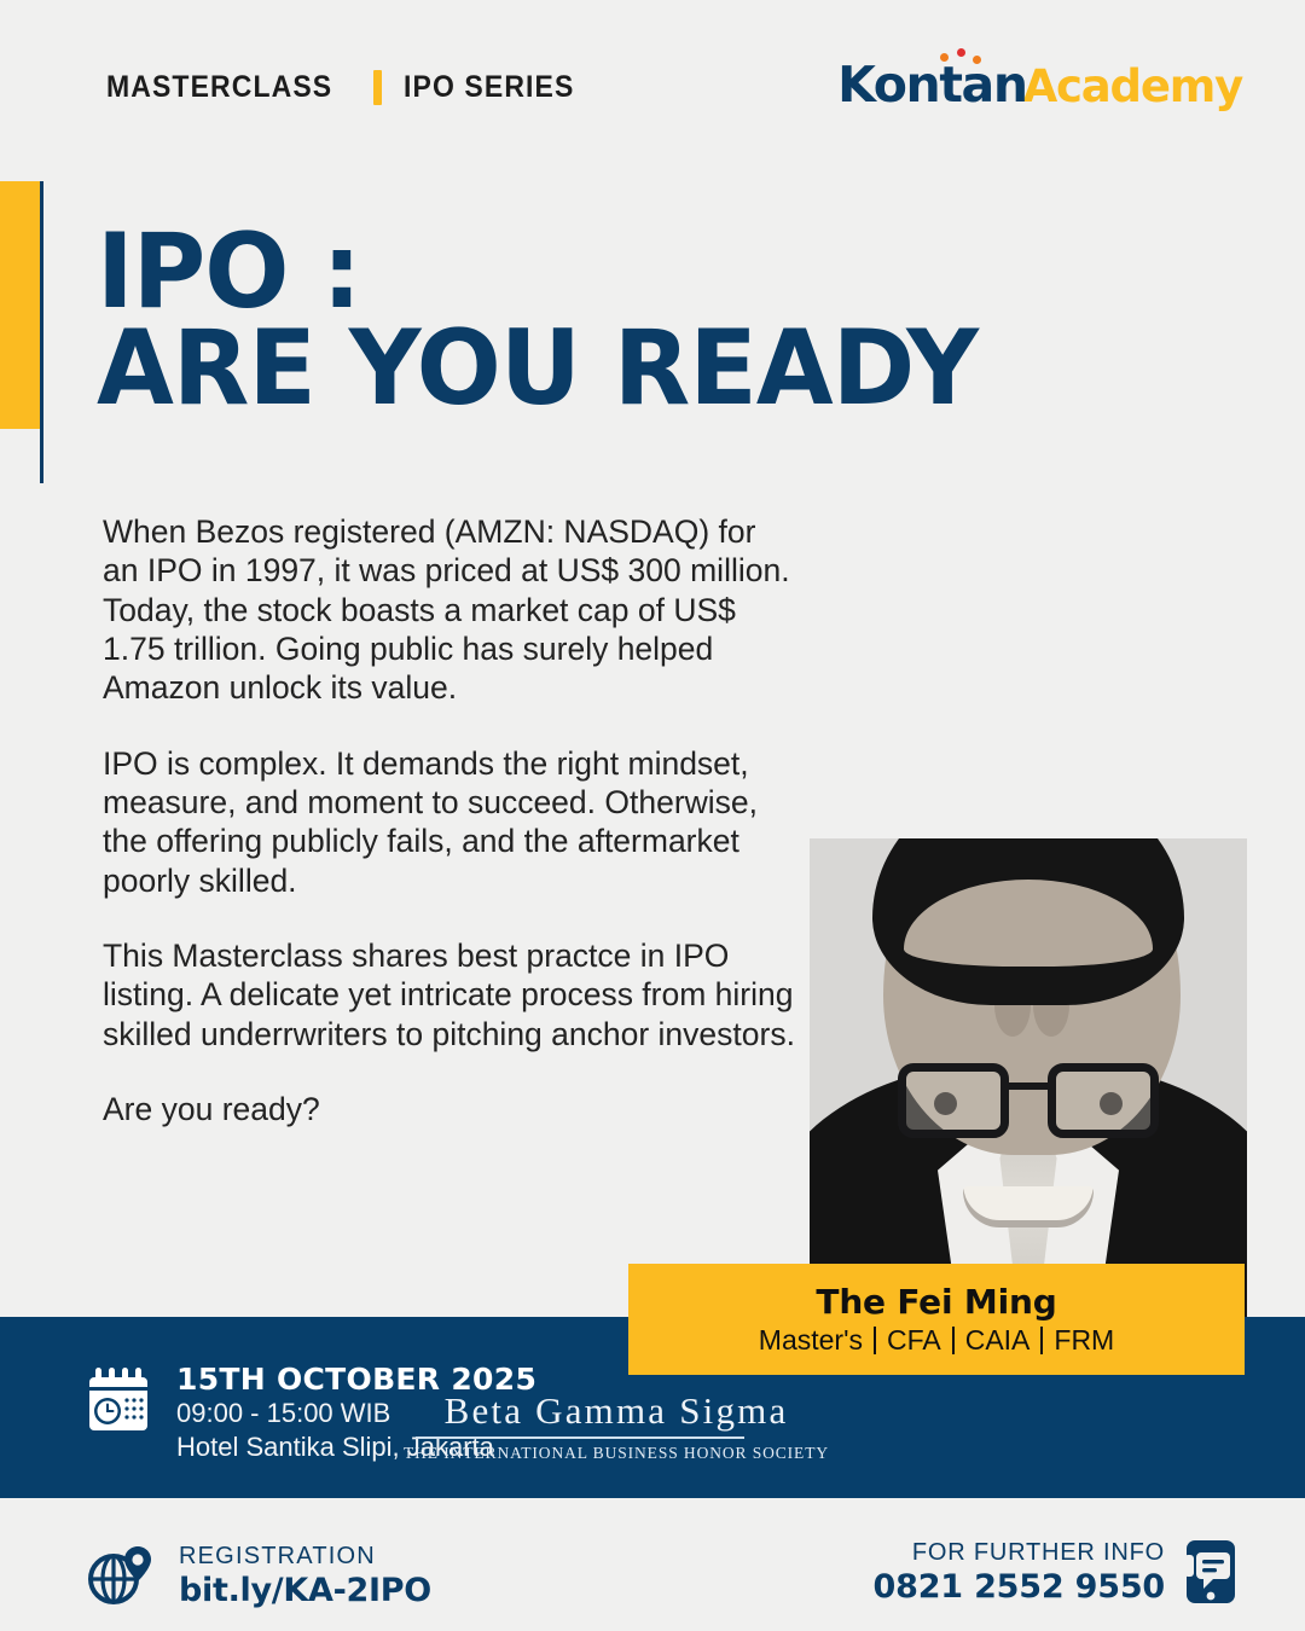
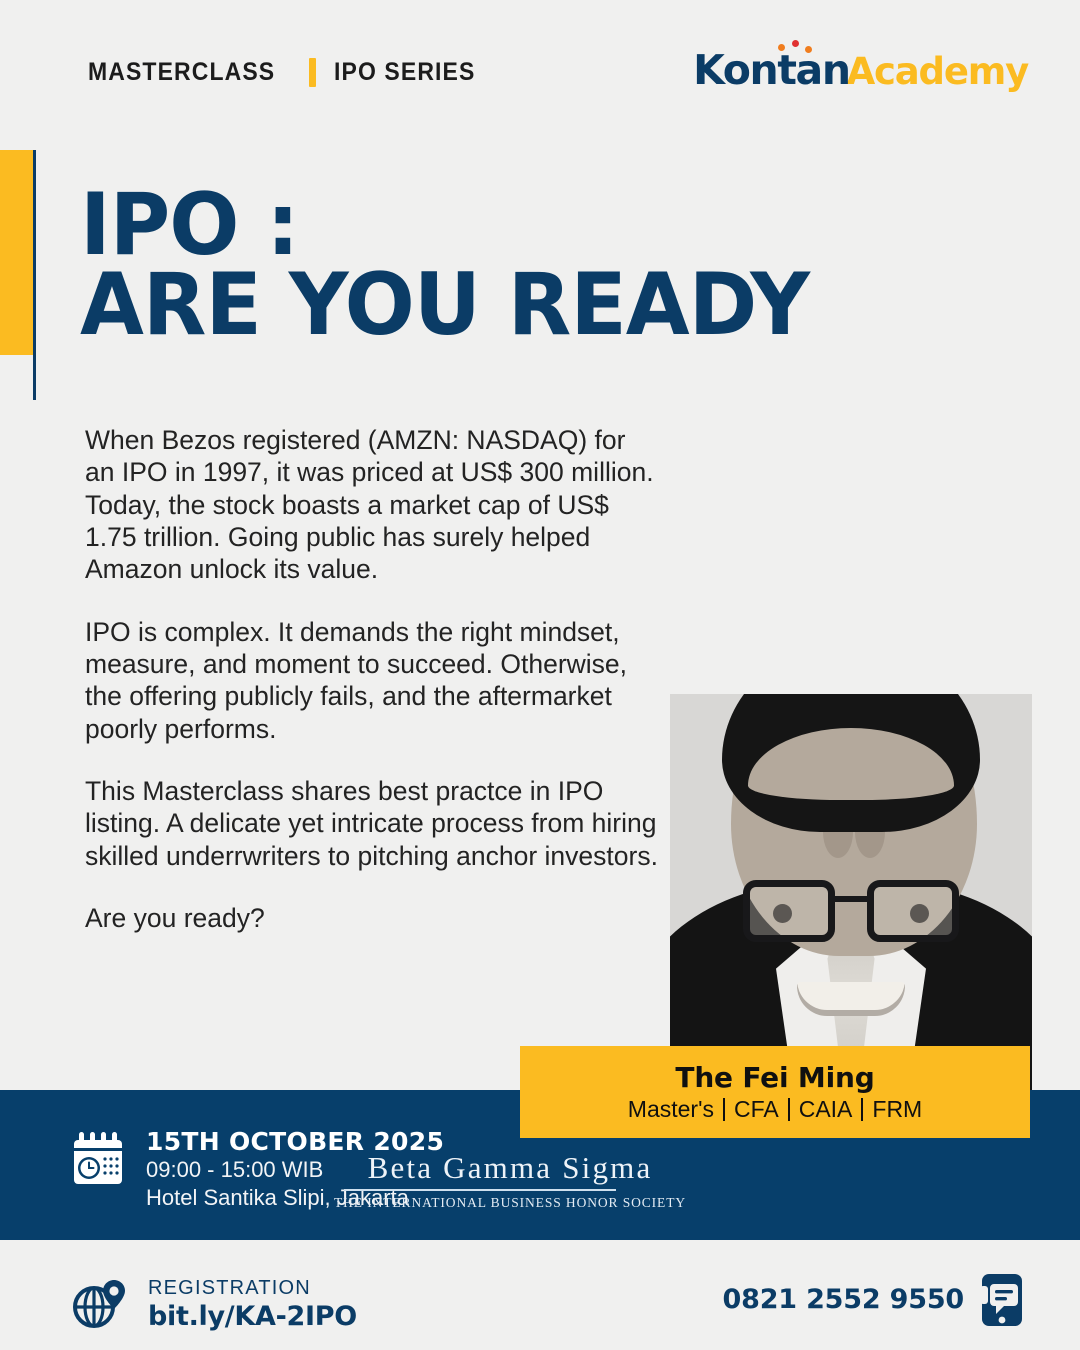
  MASTERCLASS
  IPO SERIES
  Kontan
  Academy
  IPO :
  ARE YOU READY
  When Bezos registered (AMZN: NASDAQ) for an IPO in 1997, it was priced at US$ 300 million. Today, the stock boasts a market cap of US$ 1.75 trillion. Going public has surely helped Amazon unlock its value.
- IPO is complex. It demands the right mindset, measure, and moment to succeed. Otherwise, the offering publicly fails, and the aftermarket poorly skilled.
+ IPO is complex. It demands the right mindset, measure, and moment to succeed. Otherwise, the offering publicly fails, and the aftermarket poorly performs.
  This Masterclass shares best practce in IPO listing. A delicate yet intricate process from hiring skilled underrwriters to pitching anchor investors.
  Are you ready?
  15TH OCTOBER 2025
  09:00 - 15:00 WIB
  Hotel Santika Slipi, Jakarta
  The Fei Ming
  Master's
  CFA
  CAIA
  FRM
  Beta Gamma Sigma
  THE INTERNATIONAL BUSINESS HONOR SOCIETY
  REGISTRATION
  bit.ly/KA-2IPO
- FOR FURTHER INFO
  0821 2552 9550
